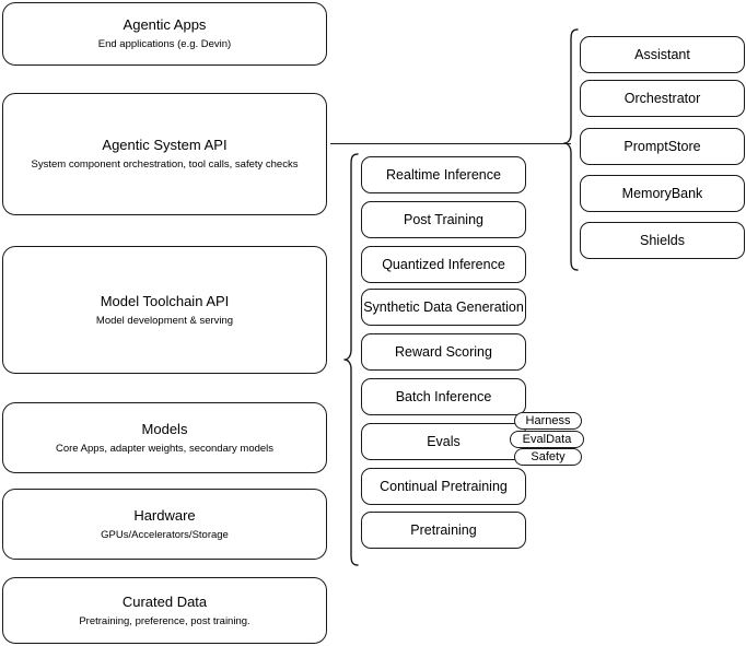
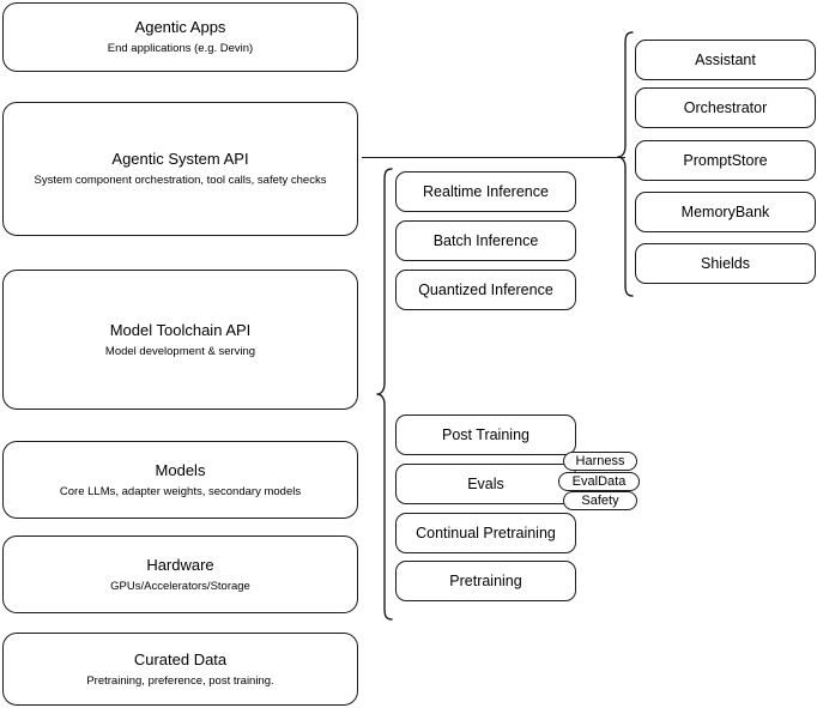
  Agentic Apps
  End applications (e.g. Devin)
  Agentic System API
  System component orchestration, tool calls, safety checks
  Model Toolchain API
  Model development & serving
  Models
- Core Apps, adapter weights, secondary models
+ Core LLMs, adapter weights, secondary models
  Hardware
  GPUs/Accelerators/Storage
  Curated Data
  Pretraining, preference, post training.
  Realtime Inference
- Post Training
+ Batch Inference
  Quantized Inference
- Synthetic Data Generation
- Reward Scoring
- Batch Inference
+ Post Training
  Evals
  Continual Pretraining
  Pretraining
  Harness
  EvalData
  Safety
  Assistant
  Orchestrator
  PromptStore
  MemoryBank
  Shields
